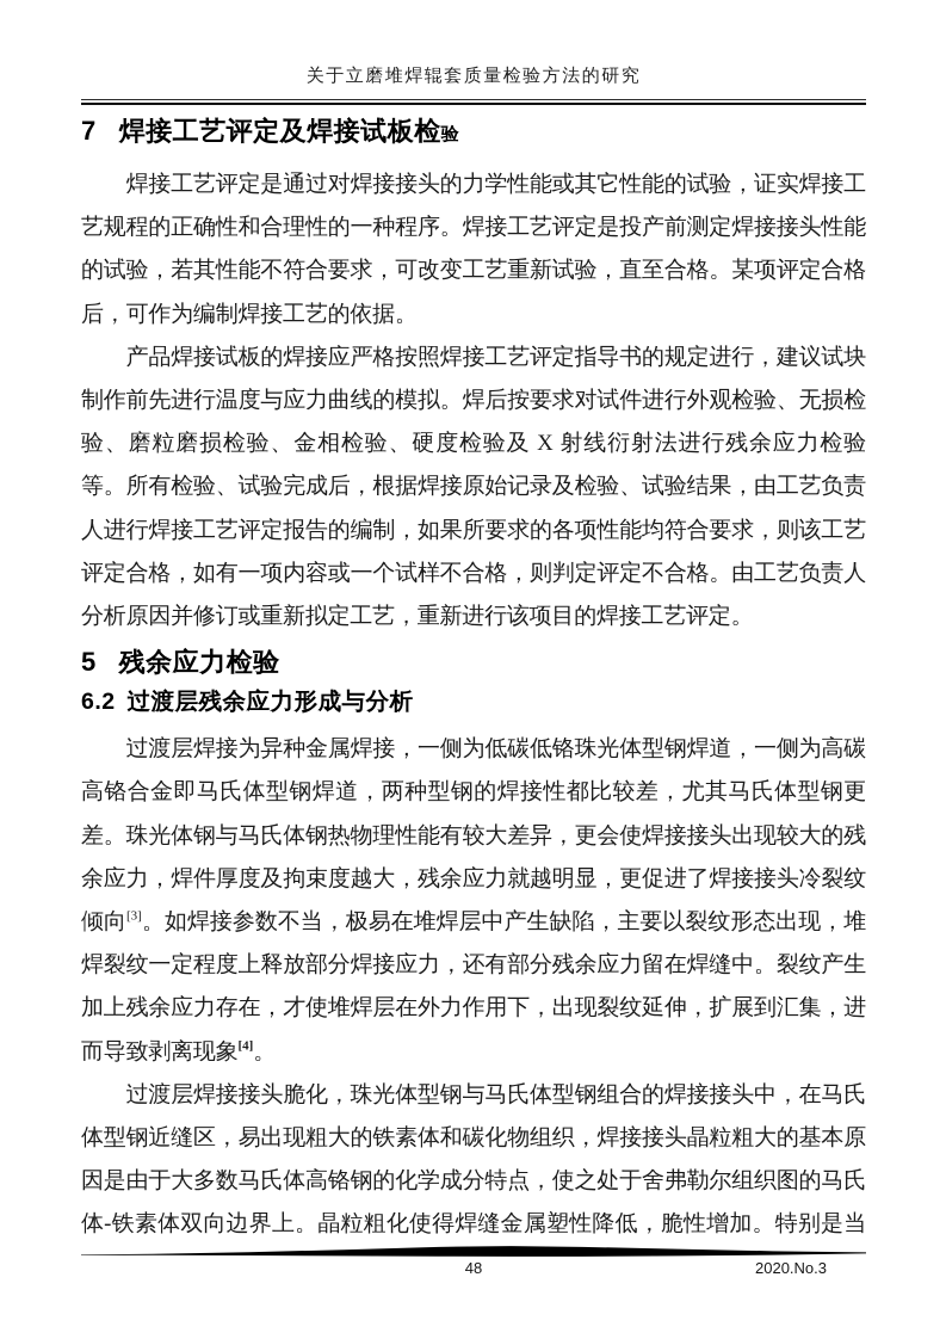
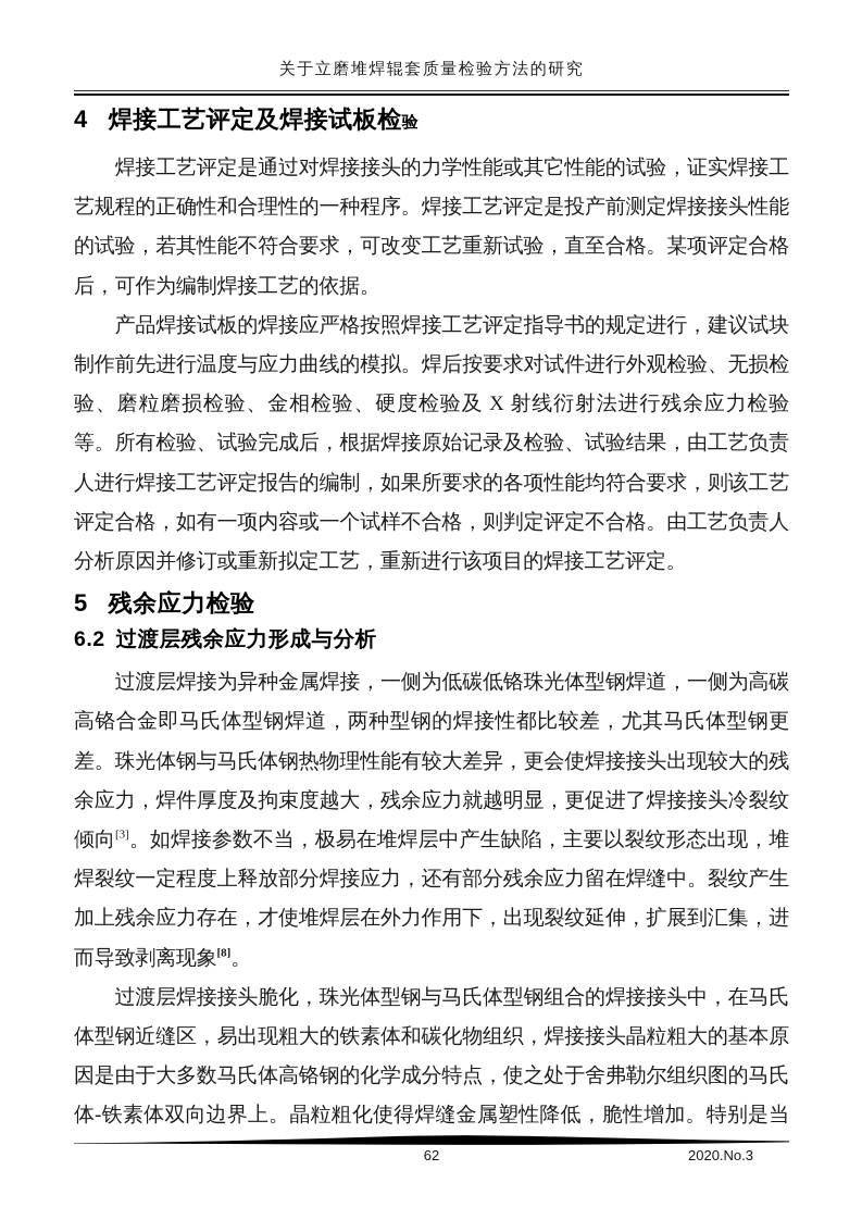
  关于立磨堆焊辊套质量检验方法的研究
- 7 焊接工艺评定及焊接试板检验
+ 4 焊接工艺评定及焊接试板检验
  焊接工艺评定是通过对焊接接头的力学性能或其它性能的试验，证实焊接工艺规程的正确性和合理性的一种程序。焊接工艺评定是投产前测定焊接接头性能的试验，若其性能不符合要求，可改变工艺重新试验，直至合格。某项评定合格后，可作为编制焊接工艺的依据。
  产品焊接试板的焊接应严格按照焊接工艺评定指导书的规定进行，建议试块制作前先进行温度与应力曲线的模拟。焊后按要求对试件进行外观检验、无损检验、磨粒磨损检验、金相检验、硬度检验及 X 射线衍射法进行残余应力检验等。所有检验、试验完成后，根据焊接原始记录及检验、试验结果，由工艺负责人进行焊接工艺评定报告的编制，如果所要求的各项性能均符合要求，则该工艺评定合格，如有一项内容或一个试样不合格，则判定评定不合格。由工艺负责人分析原因并修订或重新拟定工艺，重新进行该项目的焊接工艺评定。
  5 残余应力检验
  6.2 过渡层残余应力形成与分析
- 过渡层焊接为异种金属焊接，一侧为低碳低铬珠光体型钢焊道，一侧为高碳高铬合金即马氏体型钢焊道，两种型钢的焊接性都比较差，尤其马氏体型钢更差。珠光体钢与马氏体钢热物理性能有较大差异，更会使焊接接头出现较大的残余应力，焊件厚度及拘束度越大，残余应力就越明显，更促进了焊接接头冷裂纹倾向[3]。如焊接参数不当，极易在堆焊层中产生缺陷，主要以裂纹形态出现，堆焊裂纹一定程度上释放部分焊接应力，还有部分残余应力留在焊缝中。裂纹产生加上残余应力存在，才使堆焊层在外力作用下，出现裂纹延伸，扩展到汇集，进而导致剥离现象[4]。
+ 过渡层焊接为异种金属焊接，一侧为低碳低铬珠光体型钢焊道，一侧为高碳高铬合金即马氏体型钢焊道，两种型钢的焊接性都比较差，尤其马氏体型钢更差。珠光体钢与马氏体钢热物理性能有较大差异，更会使焊接接头出现较大的残余应力，焊件厚度及拘束度越大，残余应力就越明显，更促进了焊接接头冷裂纹倾向[3]。如焊接参数不当，极易在堆焊层中产生缺陷，主要以裂纹形态出现，堆焊裂纹一定程度上释放部分焊接应力，还有部分残余应力留在焊缝中。裂纹产生加上残余应力存在，才使堆焊层在外力作用下，出现裂纹延伸，扩展到汇集，进而导致剥离现象[8]。
  过渡层焊接接头脆化，珠光体型钢与马氏体型钢组合的焊接接头中，在马氏体型钢近缝区，易出现粗大的铁素体和碳化物组织，焊接接头晶粒粗大的基本原因是由于大多数马氏体高铬钢的化学成分特点，使之处于舍弗勒尔组织图的马氏体-铁素体双向边界上。晶粒粗化使得焊缝金属塑性降低，脆性增加。特别是当
- 48
+ 62
  2020.No.3
